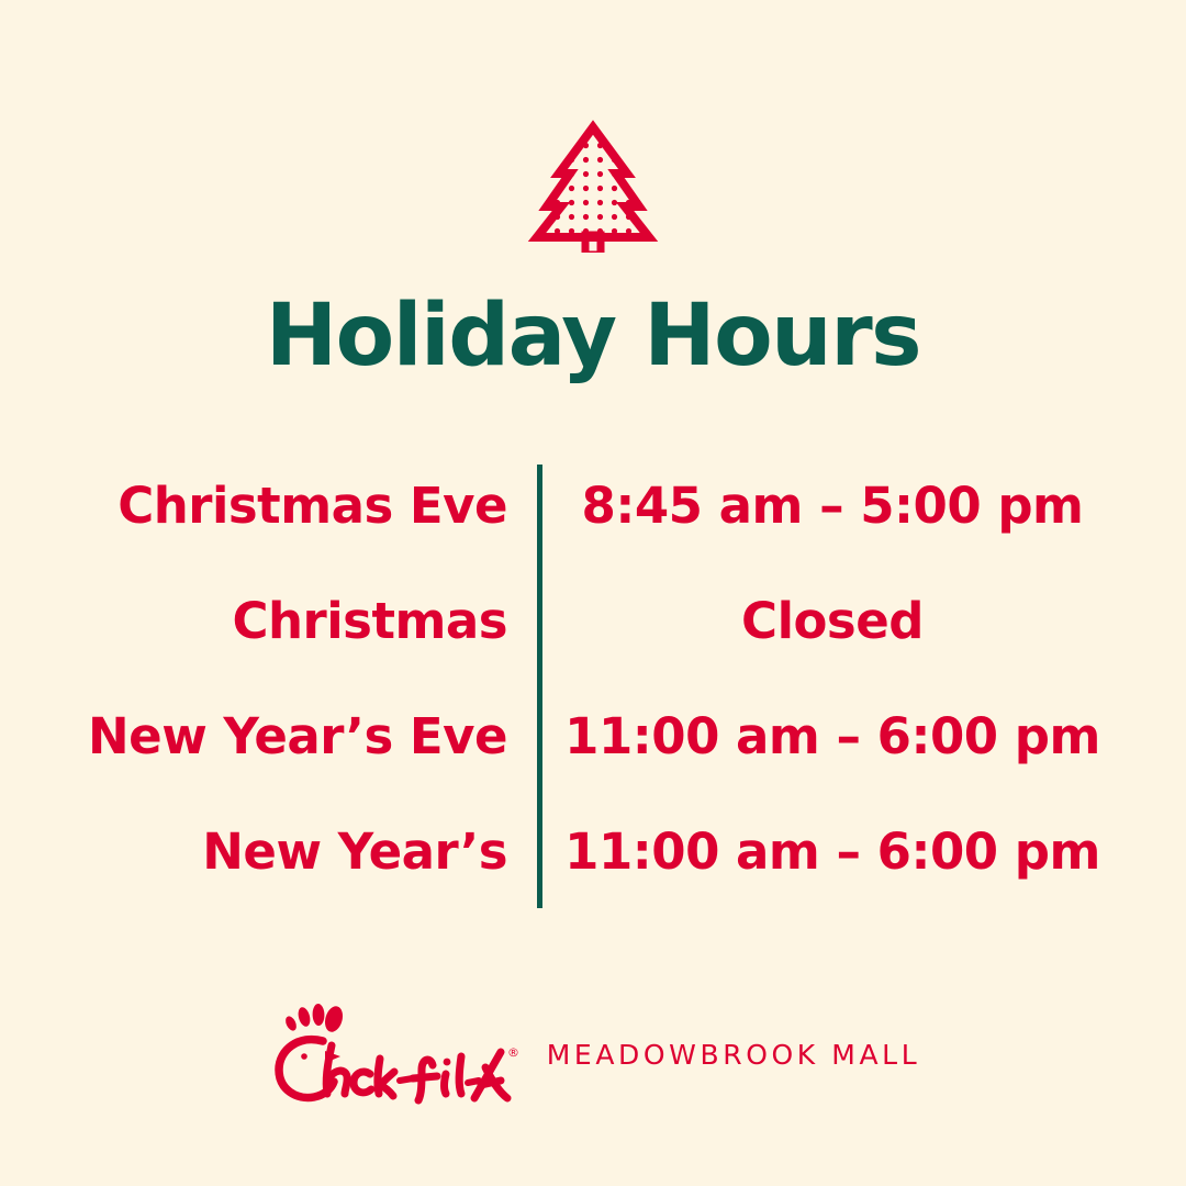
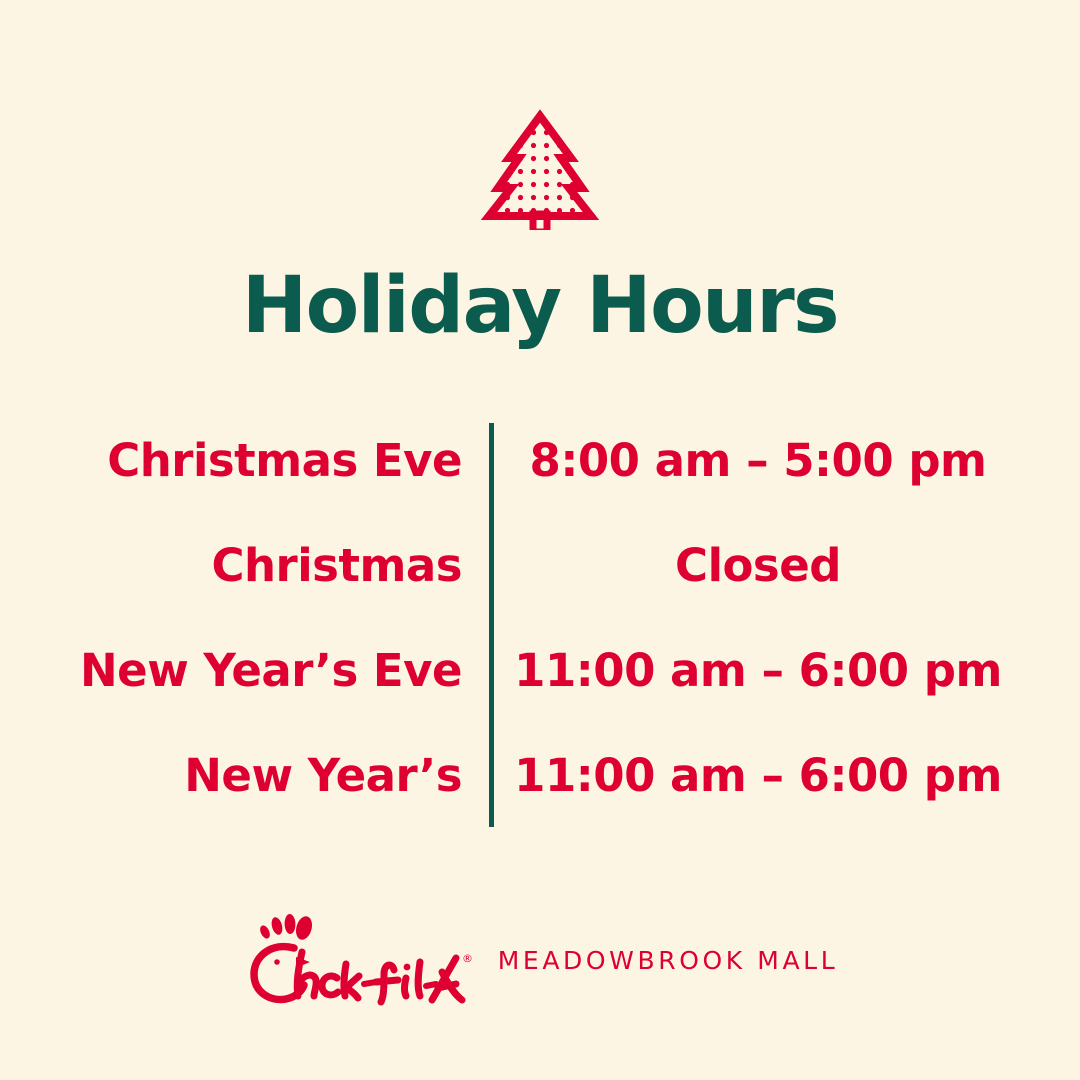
  Holiday Hours
  Christmas Eve
- 8:45 am – 5:00 pm
+ 8:00 am – 5:00 pm
  Christmas
  Closed
  New Year’s Eve
  11:00 am – 6:00 pm
  New Year’s
  11:00 am – 6:00 pm
  ®
  MEADOWBROOK MALL
